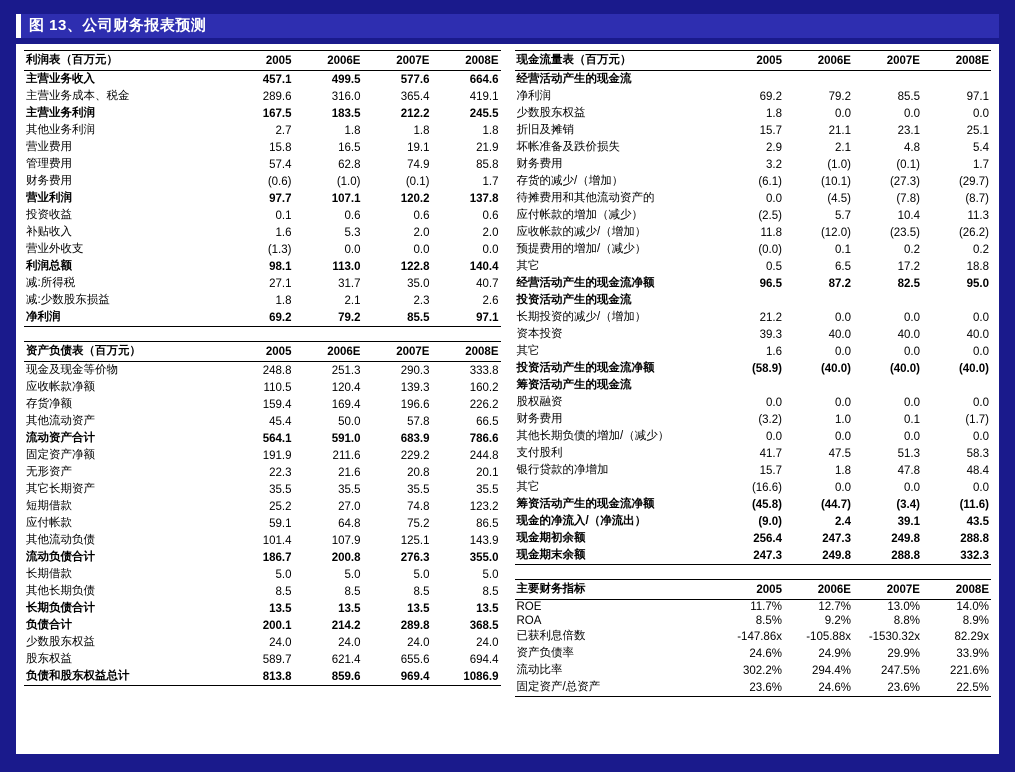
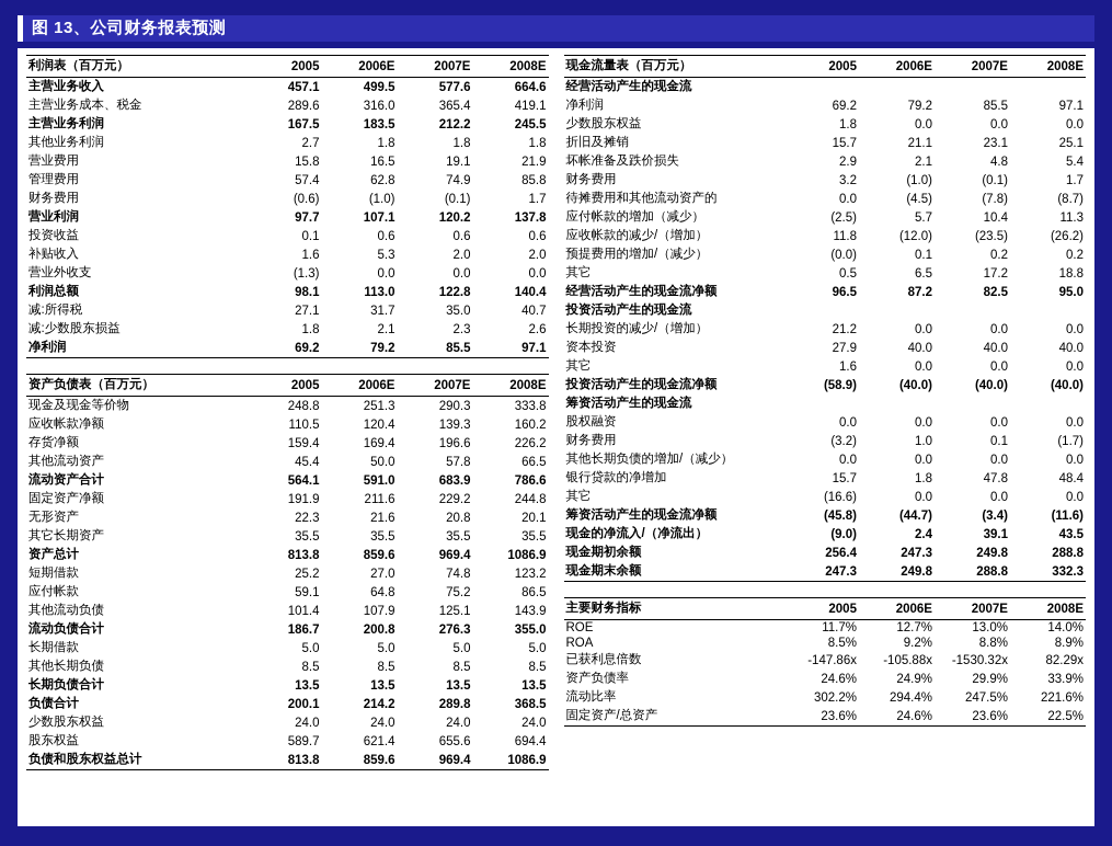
  图 13、公司财务报表预测
  利润表（百万元）	2005	2006E	2007E	2008E
  主营业务收入	457.1	499.5	577.6	664.6
  主营业务成本、税金	289.6	316.0	365.4	419.1
  主营业务利润	167.5	183.5	212.2	245.5
  其他业务利润	2.7	1.8	1.8	1.8
  营业费用	15.8	16.5	19.1	21.9
  管理费用	57.4	62.8	74.9	85.8
  财务费用	(0.6)	(1.0)	(0.1)	1.7
  营业利润	97.7	107.1	120.2	137.8
  投资收益	0.1	0.6	0.6	0.6
  补贴收入	1.6	5.3	2.0	2.0
  营业外收支	(1.3)	0.0	0.0	0.0
  利润总额	98.1	113.0	122.8	140.4
  减:所得税	27.1	31.7	35.0	40.7
  减:少数股东损益	1.8	2.1	2.3	2.6
  净利润	69.2	79.2	85.5	97.1
  资产负债表（百万元）	2005	2006E	2007E	2008E
  现金及现金等价物	248.8	251.3	290.3	333.8
  应收帐款净额	110.5	120.4	139.3	160.2
  存货净额	159.4	169.4	196.6	226.2
  其他流动资产	45.4	50.0	57.8	66.5
  流动资产合计	564.1	591.0	683.9	786.6
  固定资产净额	191.9	211.6	229.2	244.8
  无形资产	22.3	21.6	20.8	20.1
  其它长期资产	35.5	35.5	35.5	35.5
+ 资产总计	813.8	859.6	969.4	1086.9
  短期借款	25.2	27.0	74.8	123.2
  应付帐款	59.1	64.8	75.2	86.5
  其他流动负债	101.4	107.9	125.1	143.9
  流动负债合计	186.7	200.8	276.3	355.0
  长期借款	5.0	5.0	5.0	5.0
  其他长期负债	8.5	8.5	8.5	8.5
  长期负债合计	13.5	13.5	13.5	13.5
  负债合计	200.1	214.2	289.8	368.5
  少数股东权益	24.0	24.0	24.0	24.0
  股东权益	589.7	621.4	655.6	694.4
  负债和股东权益总计	813.8	859.6	969.4	1086.9
  现金流量表（百万元）	2005	2006E	2007E	2008E
  经营活动产生的现金流
  净利润	69.2	79.2	85.5	97.1
  少数股东权益	1.8	0.0	0.0	0.0
  折旧及摊销	15.7	21.1	23.1	25.1
  坏帐准备及跌价损失	2.9	2.1	4.8	5.4
  财务费用	3.2	(1.0)	(0.1)	1.7
- 存货的减少/（增加）	(6.1)	(10.1)	(27.3)	(29.7)
  待摊费用和其他流动资产的	0.0	(4.5)	(7.8)	(8.7)
  应付帐款的增加（减少）	(2.5)	5.7	10.4	11.3
  应收帐款的减少/（增加）	11.8	(12.0)	(23.5)	(26.2)
  预提费用的增加/（减少）	(0.0)	0.1	0.2	0.2
  其它	0.5	6.5	17.2	18.8
  经营活动产生的现金流净额	96.5	87.2	82.5	95.0
  投资活动产生的现金流
  长期投资的减少/（增加）	21.2	0.0	0.0	0.0
- 资本投资	39.3	40.0	40.0	40.0
+ 资本投资	27.9	40.0	40.0	40.0
  其它	1.6	0.0	0.0	0.0
  投资活动产生的现金流净额	(58.9)	(40.0)	(40.0)	(40.0)
  筹资活动产生的现金流
  股权融资	0.0	0.0	0.0	0.0
  财务费用	(3.2)	1.0	0.1	(1.7)
  其他长期负债的增加/（减少）	0.0	0.0	0.0	0.0
- 支付股利	41.7	47.5	51.3	58.3
  银行贷款的净增加	15.7	1.8	47.8	48.4
  其它	(16.6)	0.0	0.0	0.0
  筹资活动产生的现金流净额	(45.8)	(44.7)	(3.4)	(11.6)
  现金的净流入/（净流出）	(9.0)	2.4	39.1	43.5
  现金期初余额	256.4	247.3	249.8	288.8
  现金期末余额	247.3	249.8	288.8	332.3
  主要财务指标	2005	2006E	2007E	2008E
  ROE	11.7%	12.7%	13.0%	14.0%
  ROA	8.5%	9.2%	8.8%	8.9%
  已获利息倍数	-147.86x	-105.88x	-1530.32x	82.29x
  资产负债率	24.6%	24.9%	29.9%	33.9%
  流动比率	302.2%	294.4%	247.5%	221.6%
  固定资产/总资产	23.6%	24.6%	23.6%	22.5%
